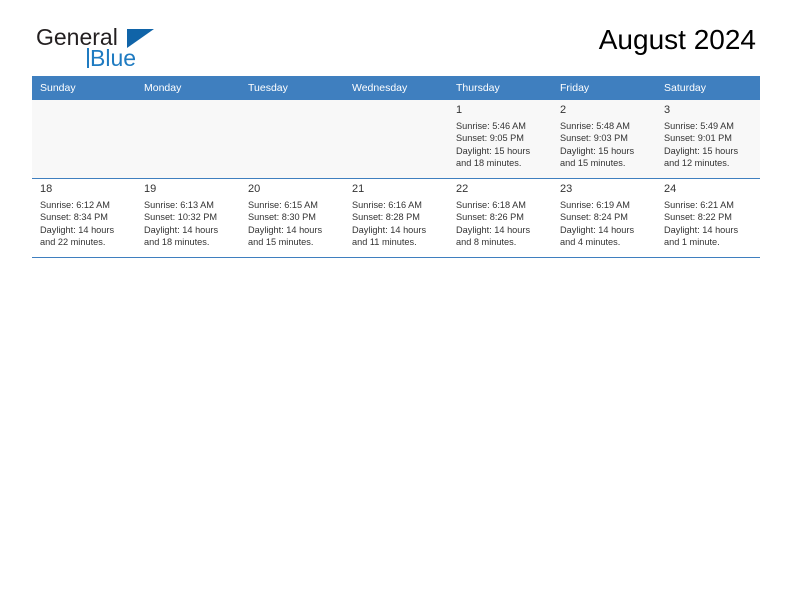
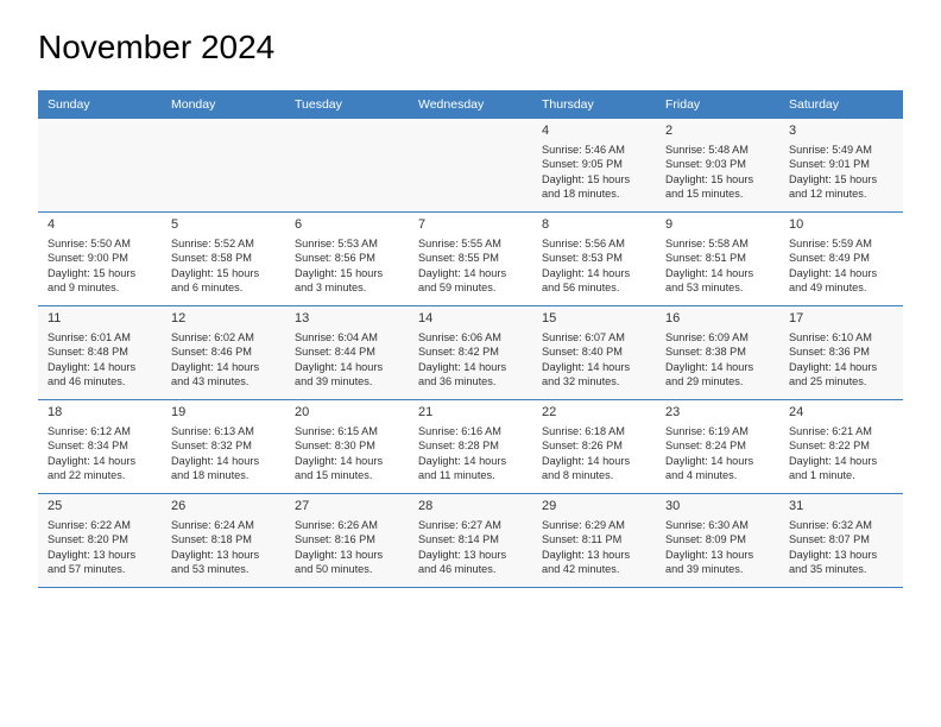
- General
- Blue
- August 2024
+ November 2024
  Sunday	Monday	Tuesday	Wednesday	Thursday	Friday	Saturday
- 				1Sunrise: 5:46 AMSunset: 9:05 PMDaylight: 15 hoursand 18 minutes.	2Sunrise: 5:48 AMSunset: 9:03 PMDaylight: 15 hoursand 15 minutes.	3Sunrise: 5:49 AMSunset: 9:01 PMDaylight: 15 hoursand 12 minutes.
+ 				4Sunrise: 5:46 AMSunset: 9:05 PMDaylight: 15 hoursand 18 minutes.	2Sunrise: 5:48 AMSunset: 9:03 PMDaylight: 15 hoursand 15 minutes.	3Sunrise: 5:49 AMSunset: 9:01 PMDaylight: 15 hoursand 12 minutes.
+ 4Sunrise: 5:50 AMSunset: 9:00 PMDaylight: 15 hoursand 9 minutes.	5Sunrise: 5:52 AMSunset: 8:58 PMDaylight: 15 hoursand 6 minutes.	6Sunrise: 5:53 AMSunset: 8:56 PMDaylight: 15 hoursand 3 minutes.	7Sunrise: 5:55 AMSunset: 8:55 PMDaylight: 14 hoursand 59 minutes.	8Sunrise: 5:56 AMSunset: 8:53 PMDaylight: 14 hoursand 56 minutes.	9Sunrise: 5:58 AMSunset: 8:51 PMDaylight: 14 hoursand 53 minutes.	10Sunrise: 5:59 AMSunset: 8:49 PMDaylight: 14 hoursand 49 minutes.
+ 11Sunrise: 6:01 AMSunset: 8:48 PMDaylight: 14 hoursand 46 minutes.	12Sunrise: 6:02 AMSunset: 8:46 PMDaylight: 14 hoursand 43 minutes.	13Sunrise: 6:04 AMSunset: 8:44 PMDaylight: 14 hoursand 39 minutes.	14Sunrise: 6:06 AMSunset: 8:42 PMDaylight: 14 hoursand 36 minutes.	15Sunrise: 6:07 AMSunset: 8:40 PMDaylight: 14 hoursand 32 minutes.	16Sunrise: 6:09 AMSunset: 8:38 PMDaylight: 14 hoursand 29 minutes.	17Sunrise: 6:10 AMSunset: 8:36 PMDaylight: 14 hoursand 25 minutes.
- 18Sunrise: 6:12 AMSunset: 8:34 PMDaylight: 14 hoursand 22 minutes.	19Sunrise: 6:13 AMSunset: 10:32 PMDaylight: 14 hoursand 18 minutes.	20Sunrise: 6:15 AMSunset: 8:30 PMDaylight: 14 hoursand 15 minutes.	21Sunrise: 6:16 AMSunset: 8:28 PMDaylight: 14 hoursand 11 minutes.	22Sunrise: 6:18 AMSunset: 8:26 PMDaylight: 14 hoursand 8 minutes.	23Sunrise: 6:19 AMSunset: 8:24 PMDaylight: 14 hoursand 4 minutes.	24Sunrise: 6:21 AMSunset: 8:22 PMDaylight: 14 hoursand 1 minute.
+ 18Sunrise: 6:12 AMSunset: 8:34 PMDaylight: 14 hoursand 22 minutes.	19Sunrise: 6:13 AMSunset: 8:32 PMDaylight: 14 hoursand 18 minutes.	20Sunrise: 6:15 AMSunset: 8:30 PMDaylight: 14 hoursand 15 minutes.	21Sunrise: 6:16 AMSunset: 8:28 PMDaylight: 14 hoursand 11 minutes.	22Sunrise: 6:18 AMSunset: 8:26 PMDaylight: 14 hoursand 8 minutes.	23Sunrise: 6:19 AMSunset: 8:24 PMDaylight: 14 hoursand 4 minutes.	24Sunrise: 6:21 AMSunset: 8:22 PMDaylight: 14 hoursand 1 minute.
+ 25Sunrise: 6:22 AMSunset: 8:20 PMDaylight: 13 hoursand 57 minutes.	26Sunrise: 6:24 AMSunset: 8:18 PMDaylight: 13 hoursand 53 minutes.	27Sunrise: 6:26 AMSunset: 8:16 PMDaylight: 13 hoursand 50 minutes.	28Sunrise: 6:27 AMSunset: 8:14 PMDaylight: 13 hoursand 46 minutes.	29Sunrise: 6:29 AMSunset: 8:11 PMDaylight: 13 hoursand 42 minutes.	30Sunrise: 6:30 AMSunset: 8:09 PMDaylight: 13 hoursand 39 minutes.	31Sunrise: 6:32 AMSunset: 8:07 PMDaylight: 13 hoursand 35 minutes.
